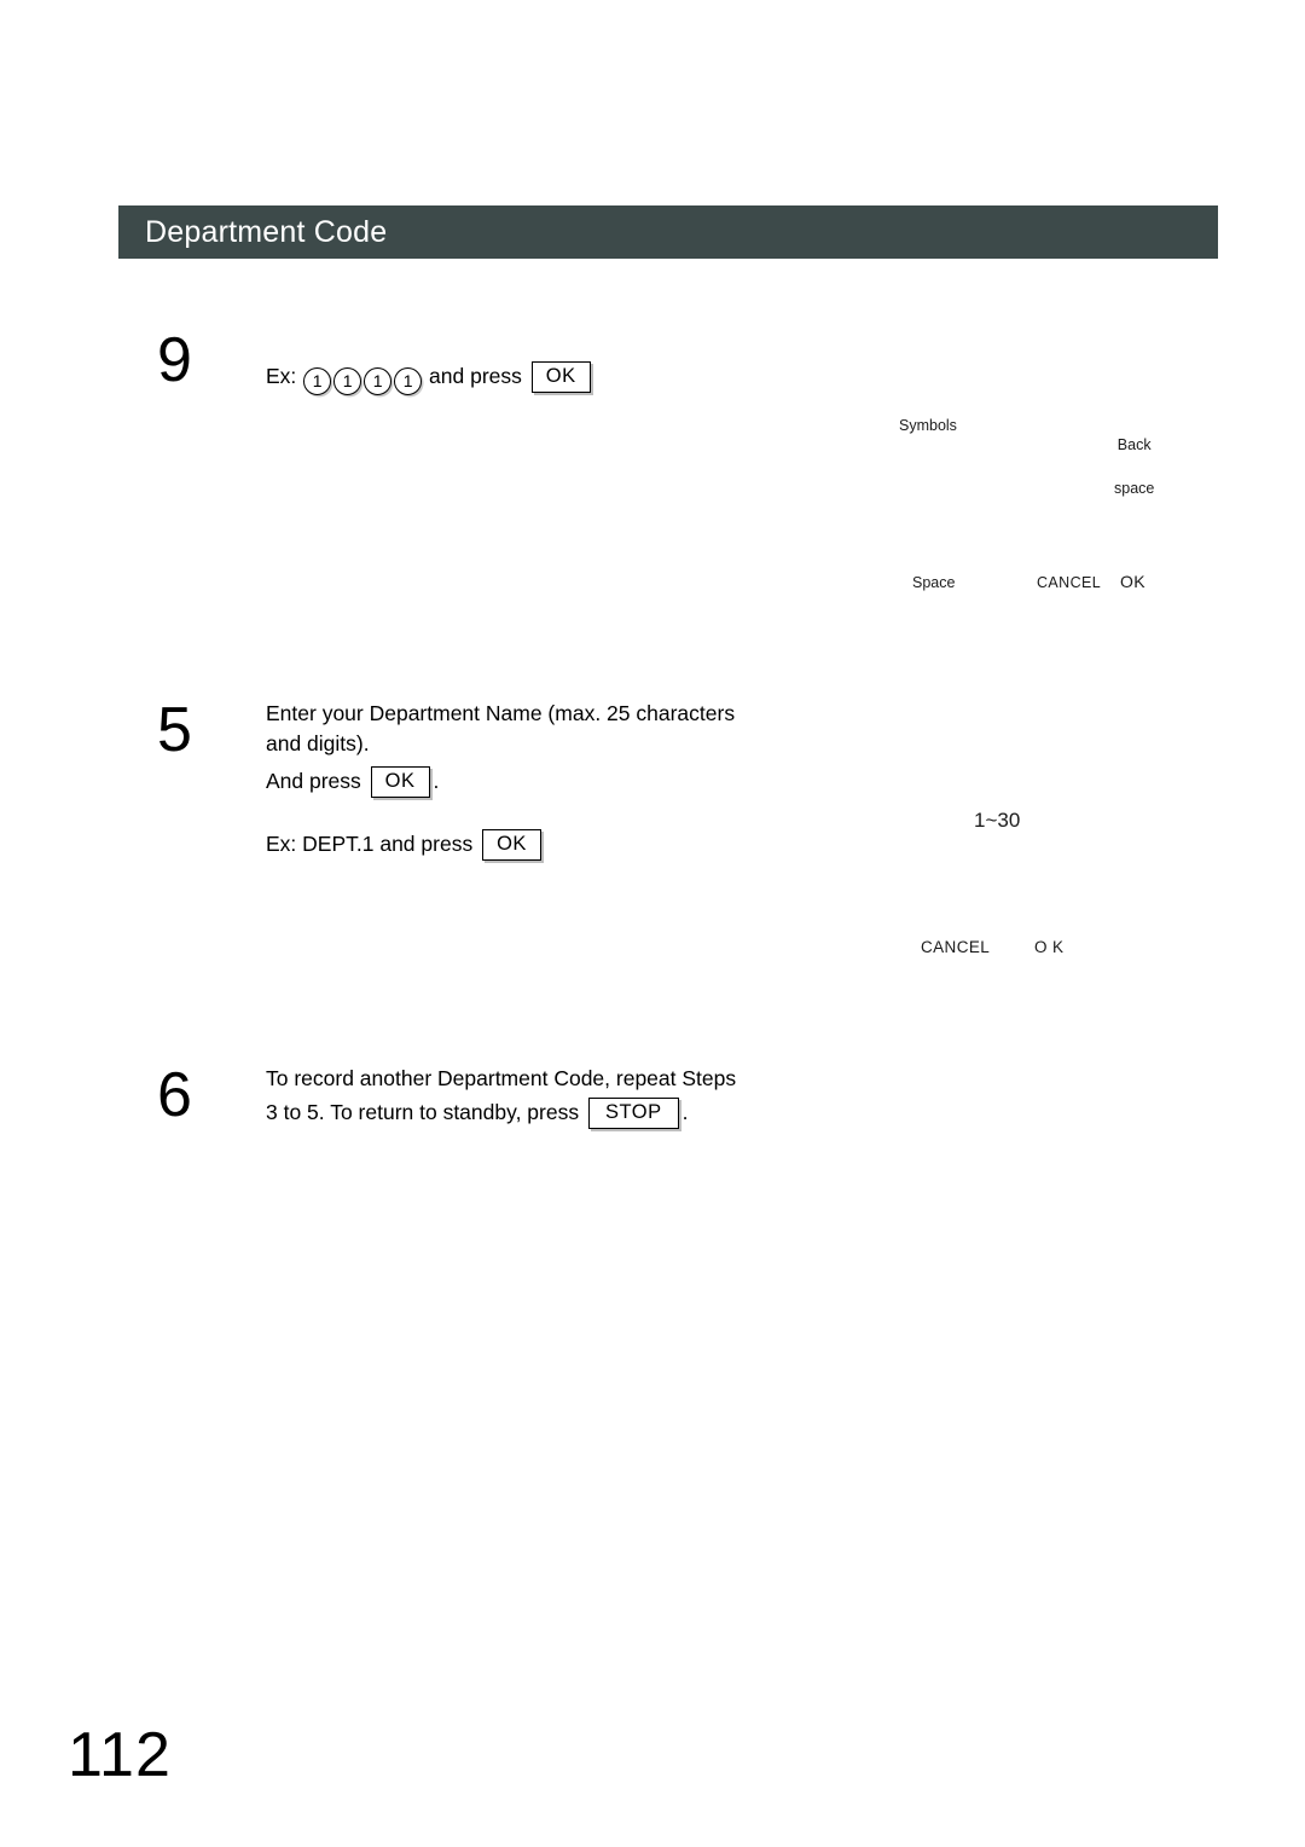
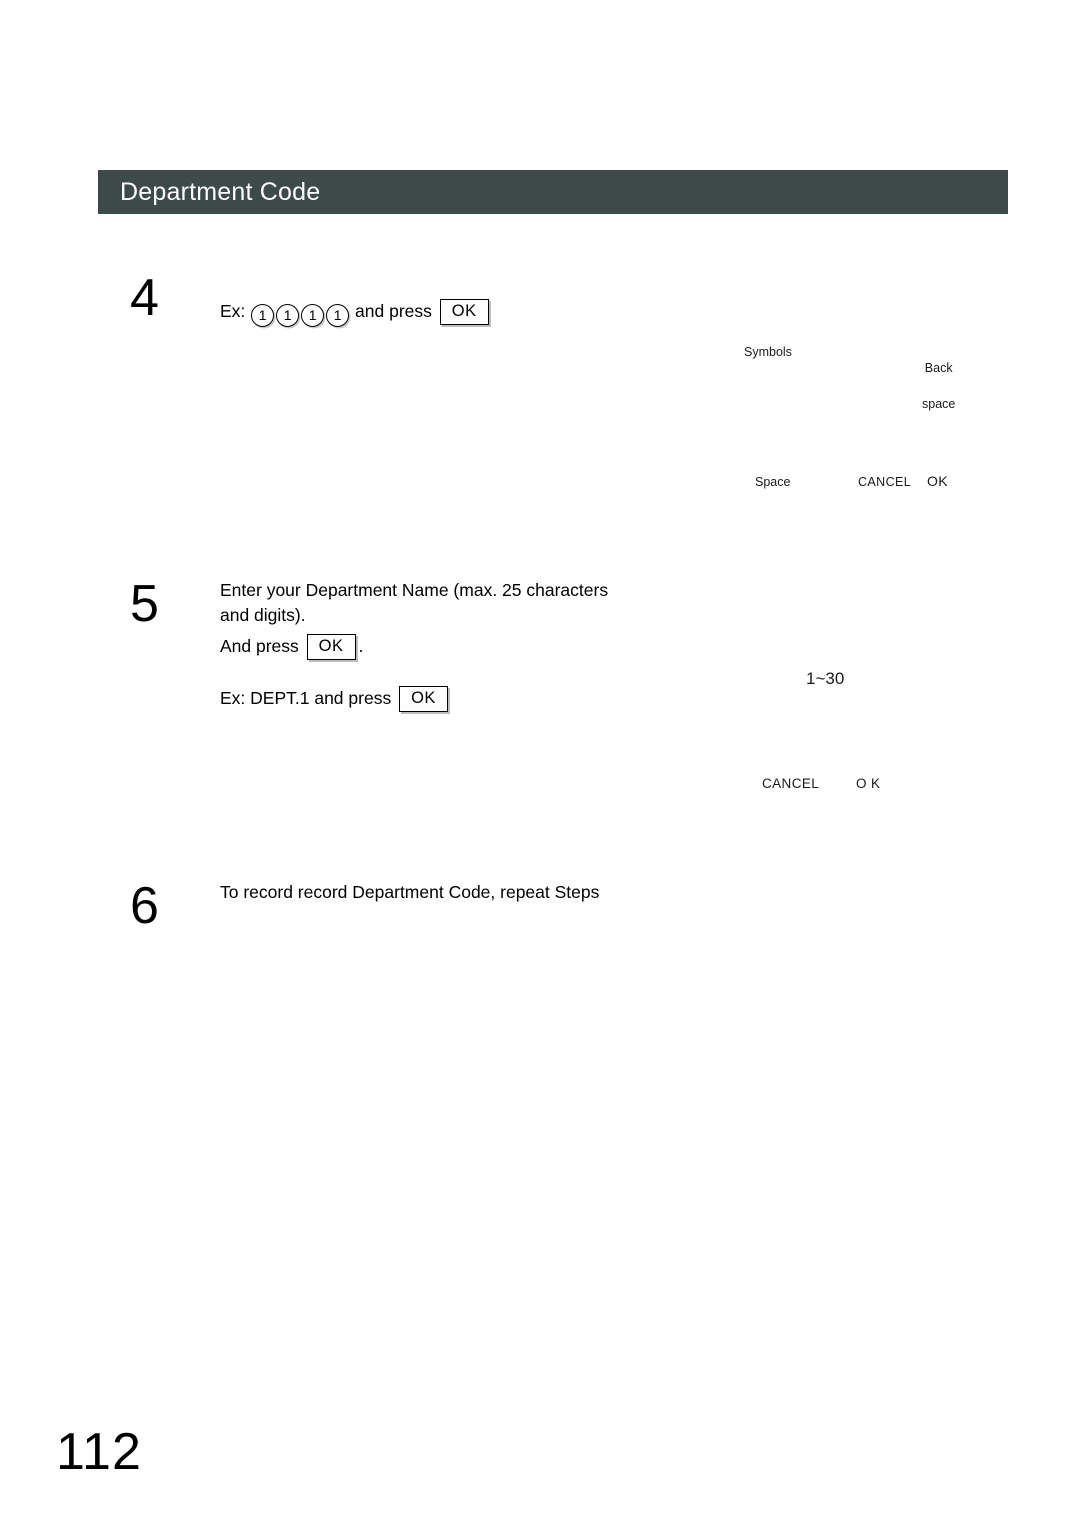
  Department Code
- 9
+ 4
  Ex: 1 1 1 1 and press OK
  Symbols
  Back
  space
  Space
  CANCEL
  OK
  5
  Enter your Department Name (max. 25 characters
  and digits).
  And press OK .
  Ex: DEPT.1 and press OK
  1~30
  CANCEL
  O K
  6
- To record another Department Code, repeat Steps
+ To record record Department Code, repeat Steps
- 3 to 5. To return to standby, press STOP .
  112
